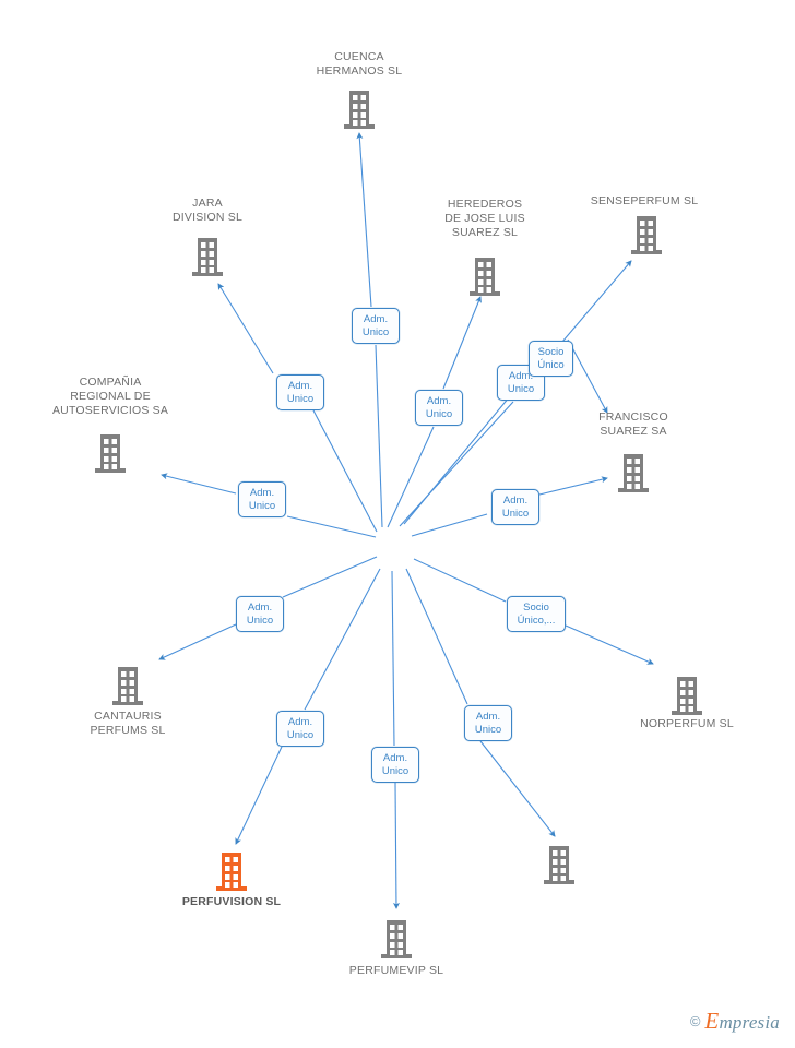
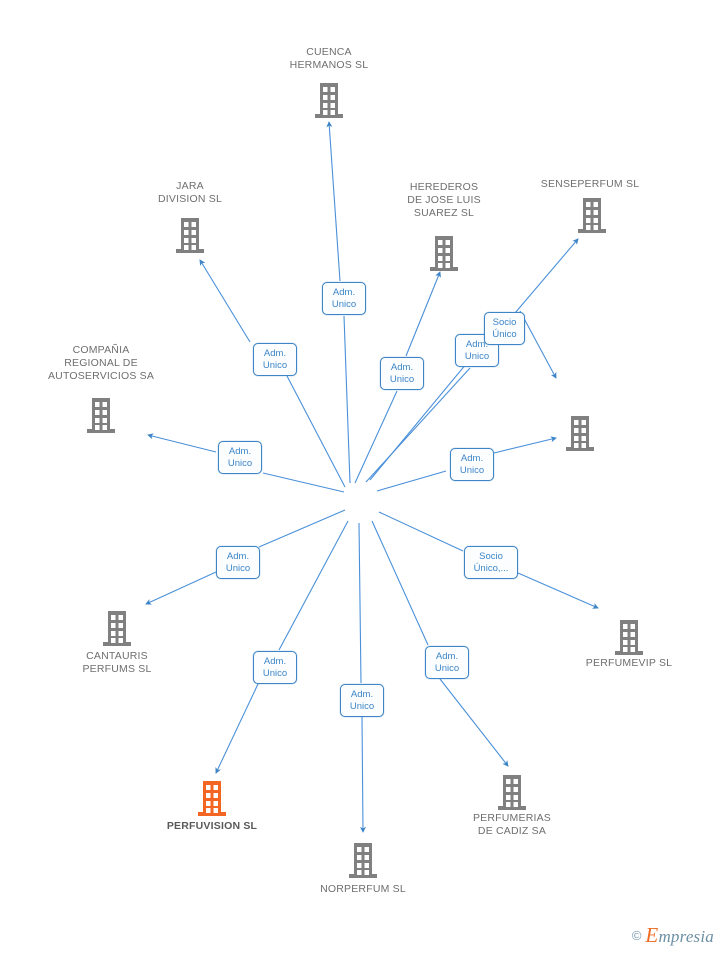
  CUENCA
  HERMANOS SL
  JARA
  DIVISION SL
  HEREDEROS
  DE JOSE LUIS
  SUAREZ SL
  SENSEPERFUM SL
  COMPAÑIA
  REGIONAL DE
  AUTOSERVICIOS SA
- FRANCISCO
- SUAREZ SA
  CANTAURIS
  PERFUMS SL
- NORPERFUM SL
+ PERFUMEVIP SL
  PERFUVISION SL
- PERFUMEVIP SL
+ NORPERFUM SL
+ PERFUMERIAS
+ DE CADIZ SA
  Adm.
  Unico
  Adm.
  Unico
  Adm.
  Unico
  Adm
  Unico
  Socio
  Único
  Adm.
  Unico
  Adm.
  Unico
  Adm.
  Unico
  Socio
  Único,...
  Adm.
  Unico
  Adm.
  Unico
  Adm.
  Unico
  ©
  Empresia
